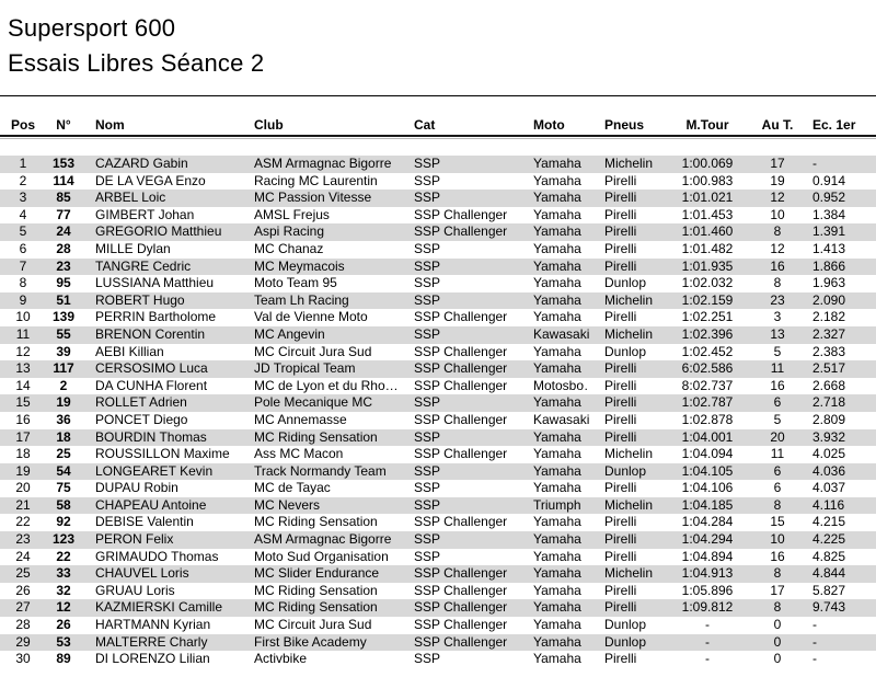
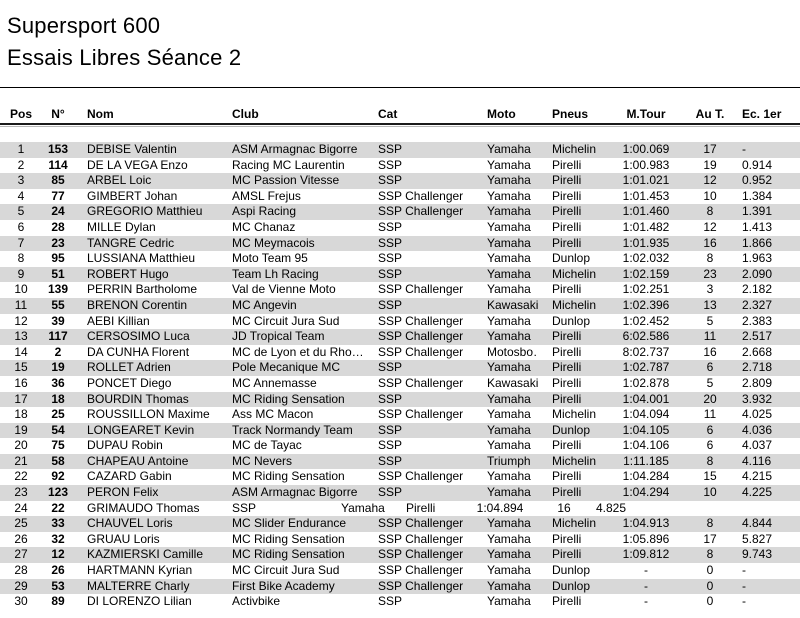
  Supersport 600
  Essais Libres Séance 2
  Pos
  N°
  Nom
  Club
  Cat
  Moto
  Pneus
  M.Tour
  Au T.
  Ec. 1er
  1
  153
- CAZARD Gabin
+ DEBISE Valentin
  ASM Armagnac Bigorre
  SSP
  Yamaha
  Michelin
  1:00.069
  17
  -
  2
  114
  DE LA VEGA Enzo
  Racing MC Laurentin
  SSP
  Yamaha
  Pirelli
  1:00.983
  19
  0.914
  3
  85
  ARBEL Loic
  MC Passion Vitesse
  SSP
  Yamaha
  Pirelli
  1:01.021
  12
  0.952
  4
  77
  GIMBERT Johan
  AMSL Frejus
  SSP Challenger
  Yamaha
  Pirelli
  1:01.453
  10
  1.384
  5
  24
  GREGORIO Matthieu
  Aspi Racing
  SSP Challenger
  Yamaha
  Pirelli
  1:01.460
  8
  1.391
  6
  28
  MILLE Dylan
  MC Chanaz
  SSP
  Yamaha
  Pirelli
  1:01.482
  12
  1.413
  7
  23
  TANGRE Cedric
  MC Meymacois
  SSP
  Yamaha
  Pirelli
  1:01.935
  16
  1.866
  8
  95
  LUSSIANA Matthieu
  Moto Team 95
  SSP
  Yamaha
  Dunlop
  1:02.032
  8
  1.963
  9
  51
  ROBERT Hugo
  Team Lh Racing
  SSP
  Yamaha
  Michelin
  1:02.159
  23
  2.090
  10
  139
  PERRIN Bartholome
  Val de Vienne Moto
  SSP Challenger
  Yamaha
  Pirelli
  1:02.251
  3
  2.182
  11
  55
  BRENON Corentin
  MC Angevin
  SSP
  Kawasaki
  Michelin
  1:02.396
  13
  2.327
  12
  39
  AEBI Killian
  MC Circuit Jura Sud
  SSP Challenger
  Yamaha
  Dunlop
  1:02.452
  5
  2.383
  13
  117
  CERSOSIMO Luca
  JD Tropical Team
  SSP Challenger
  Yamaha
  Pirelli
  6:02.586
  11
  2.517
  14
  2
  DA CUNHA Florent
  MC de Lyon et du Rho…
  SSP Challenger
  Motosbo
  Pirelli
  8:02.737
  16
  2.668
  15
  19
  ROLLET Adrien
  Pole Mecanique MC
  SSP
  Yamaha
  Pirelli
  1:02.787
  6
  2.718
  16
  36
  PONCET Diego
  MC Annemasse
  SSP Challenger
  Kawasaki
  Pirelli
  1:02.878
  5
  2.809
  17
  18
  BOURDIN Thomas
  MC Riding Sensation
  SSP
  Yamaha
  Pirelli
  1:04.001
  20
  3.932
  18
  25
  ROUSSILLON Maxime
  Ass MC Macon
  SSP Challenger
  Yamaha
  Michelin
  1:04.094
  11
  4.025
  19
  54
  LONGEARET Kevin
  Track Normandy Team
  SSP
  Yamaha
  Dunlop
  1:04.105
  6
  4.036
  20
  75
  DUPAU Robin
  MC de Tayac
  SSP
  Yamaha
  Pirelli
  1:04.106
  6
  4.037
  21
  58
  CHAPEAU Antoine
  MC Nevers
  SSP
  Triumph
  Michelin
- 1:04.185
+ 1:11.185
  8
  4.116
  22
  92
- DEBISE Valentin
+ CAZARD Gabin
  MC Riding Sensation
  SSP Challenger
  Yamaha
  Pirelli
  1:04.284
  15
  4.215
  23
  123
  PERON Felix
  ASM Armagnac Bigorre
  SSP
  Yamaha
  Pirelli
  1:04.294
  10
  4.225
  24
  22
  GRIMAUDO Thomas
- Moto Sud Organisation
  SSP
  Yamaha
  Pirelli
  1:04.894
  16
  4.825
  25
  33
  CHAUVEL Loris
  MC Slider Endurance
  SSP Challenger
  Yamaha
  Michelin
  1:04.913
  8
  4.844
  26
  32
  GRUAU Loris
  MC Riding Sensation
  SSP Challenger
  Yamaha
  Pirelli
  1:05.896
  17
  5.827
  27
  12
  KAZMIERSKI Camille
  MC Riding Sensation
  SSP Challenger
  Yamaha
  Pirelli
  1:09.812
  8
  9.743
  28
  26
  HARTMANN Kyrian
  MC Circuit Jura Sud
  SSP Challenger
  Yamaha
  Dunlop
  -
  0
  -
  29
  53
  MALTERRE Charly
  First Bike Academy
  SSP Challenger
  Yamaha
  Dunlop
  -
  0
  -
  30
  89
  DI LORENZO Lilian
  Activbike
  SSP
  Yamaha
  Pirelli
  -
  0
  -
